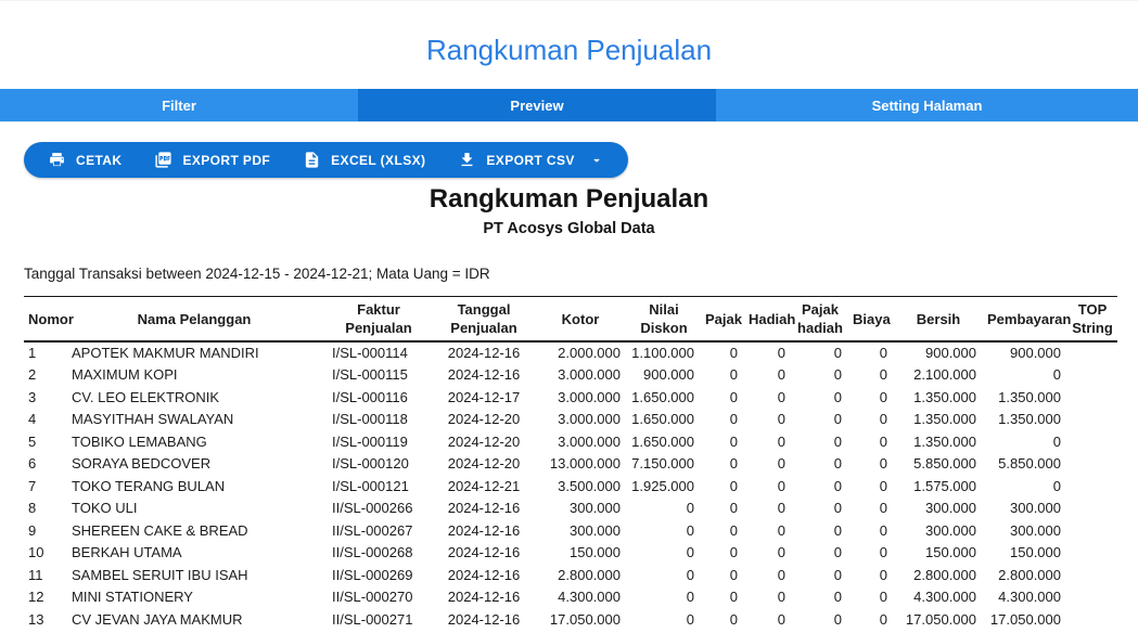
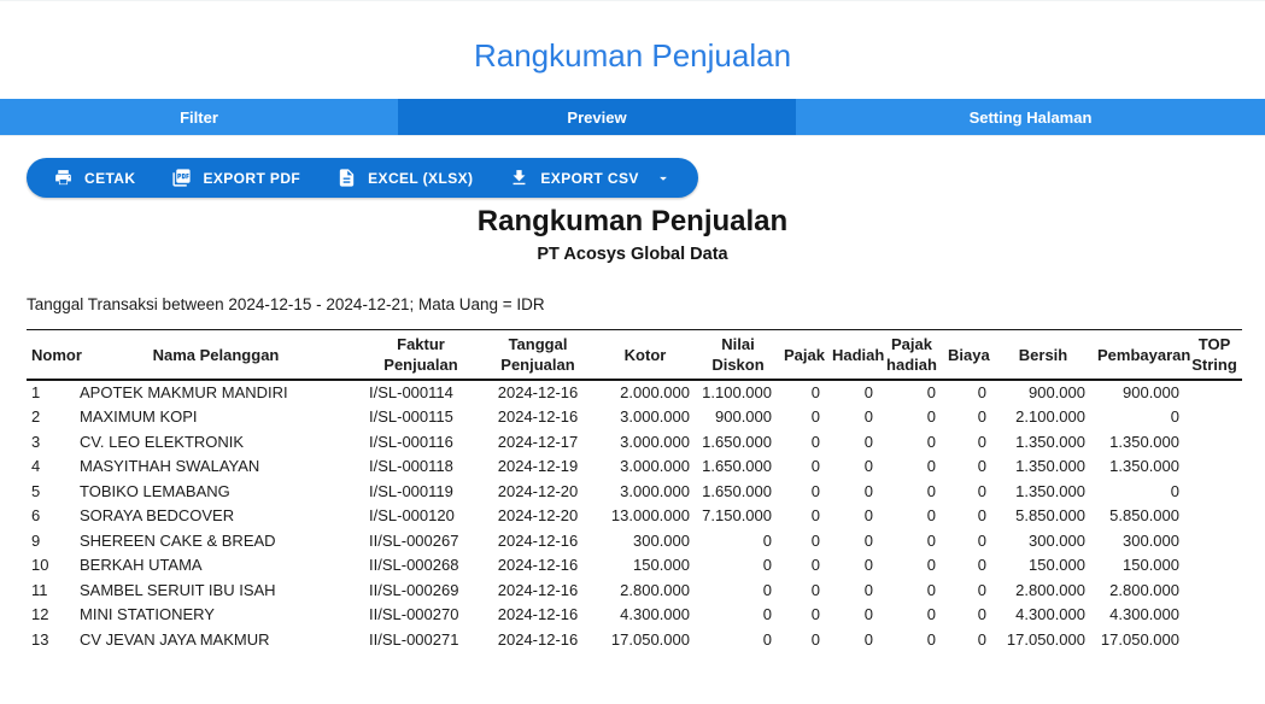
  Rangkuman Penjualan
  Filter
  Preview
  Setting Halaman
  CETAK
  EXPORT PDF
  EXCEL (XLSX)
  EXPORT CSV
  Rangkuman Penjualan
  PT Acosys Global Data
  Tanggal Transaksi between 2024-12-15 - 2024-12-21; Mata Uang = IDR
  Nomor	Nama Pelanggan	Faktur Penjualan	Tanggal Penjualan	Kotor	Nilai Diskon	Pajak	Hadiah	Pajak hadiah	Biaya	Bersih	Pembayaran	TOP String
  1	APOTEK MAKMUR MANDIRI	I/SL-000114	2024-12-16	2.000.000	1.100.000	0	0	0	0	900.000	900.000
  2	MAXIMUM KOPI	I/SL-000115	2024-12-16	3.000.000	900.000	0	0	0	0	2.100.000	0
  3	CV. LEO ELEKTRONIK	I/SL-000116	2024-12-17	3.000.000	1.650.000	0	0	0	0	1.350.000	1.350.000
- 4	MASYITHAH SWALAYAN	I/SL-000118	2024-12-20	3.000.000	1.650.000	0	0	0	0	1.350.000	1.350.000
+ 4	MASYITHAH SWALAYAN	I/SL-000118	2024-12-19	3.000.000	1.650.000	0	0	0	0	1.350.000	1.350.000
  5	TOBIKO LEMABANG	I/SL-000119	2024-12-20	3.000.000	1.650.000	0	0	0	0	1.350.000	0
  6	SORAYA BEDCOVER	I/SL-000120	2024-12-20	13.000.000	7.150.000	0	0	0	0	5.850.000	5.850.000
- 7	TOKO TERANG BULAN	I/SL-000121	2024-12-21	3.500.000	1.925.000	0	0	0	0	1.575.000	0
- 8	TOKO ULI	II/SL-000266	2024-12-16	300.000	0	0	0	0	0	300.000	300.000
  9	SHEREEN CAKE & BREAD	II/SL-000267	2024-12-16	300.000	0	0	0	0	0	300.000	300.000
  10	BERKAH UTAMA	II/SL-000268	2024-12-16	150.000	0	0	0	0	0	150.000	150.000
  11	SAMBEL SERUIT IBU ISAH	II/SL-000269	2024-12-16	2.800.000	0	0	0	0	0	2.800.000	2.800.000
  12	MINI STATIONERY	II/SL-000270	2024-12-16	4.300.000	0	0	0	0	0	4.300.000	4.300.000
  13	CV JEVAN JAYA MAKMUR	II/SL-000271	2024-12-16	17.050.000	0	0	0	0	0	17.050.000	17.050.000
